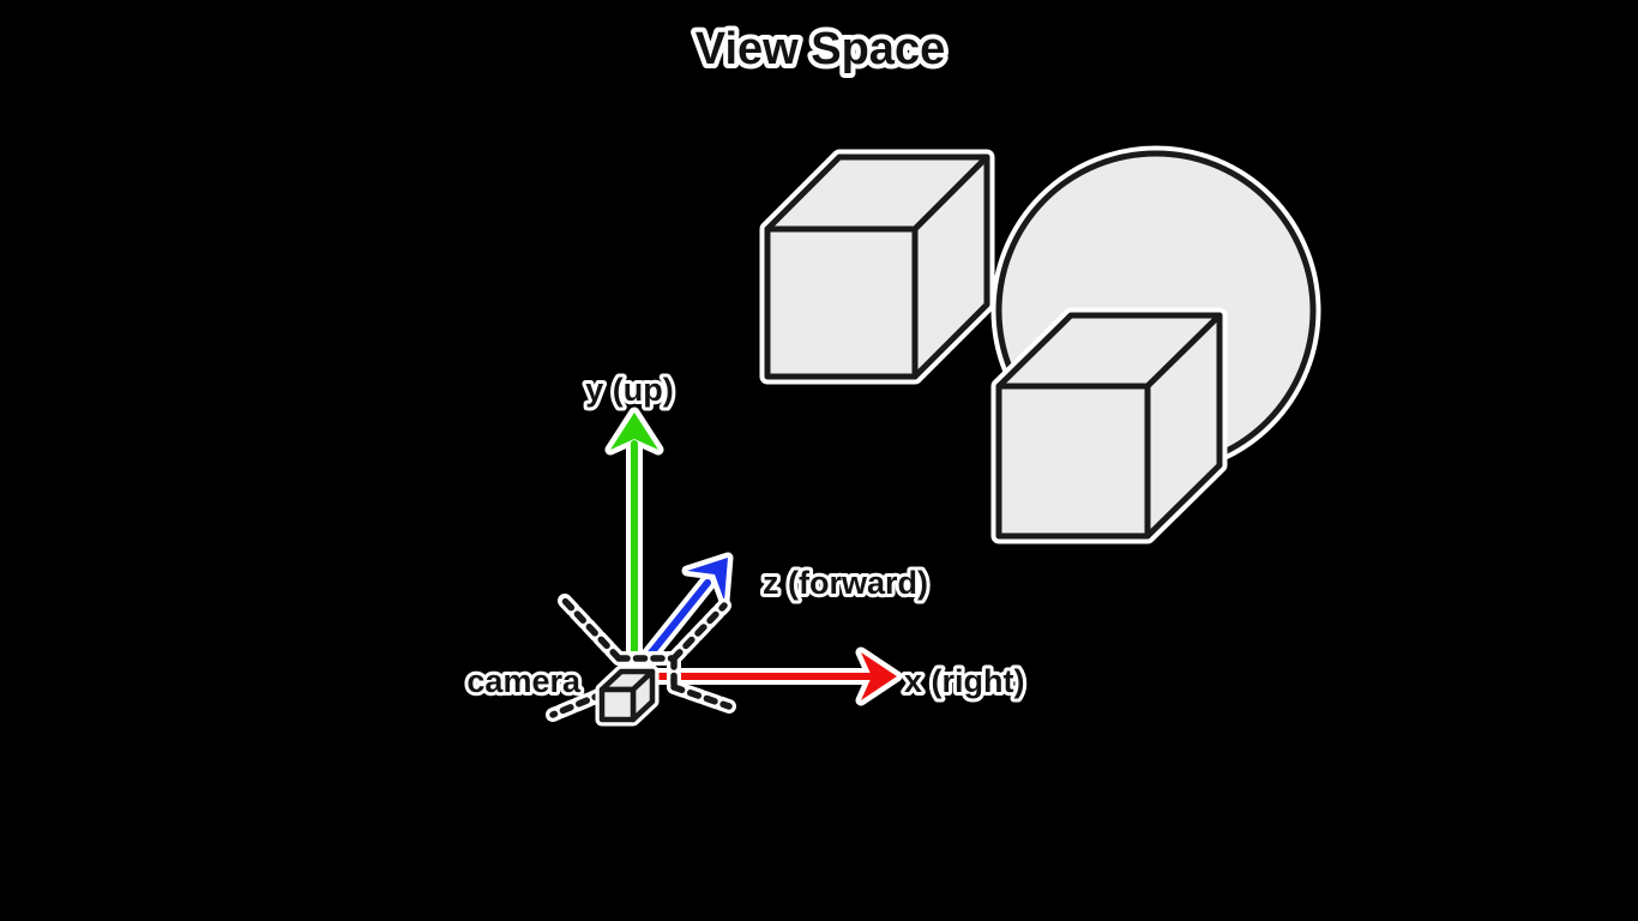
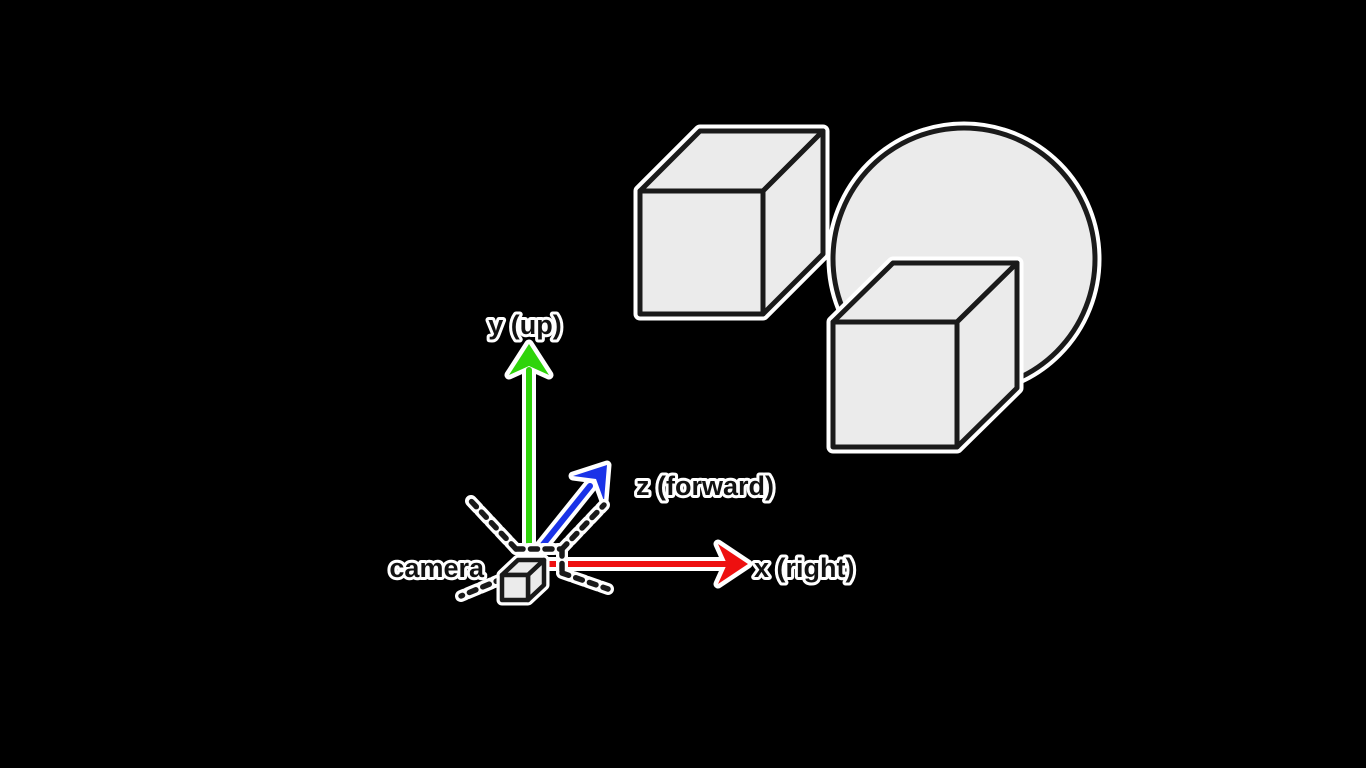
- View Space
  y (up)
  z (forward)
  x (right)
  camera
